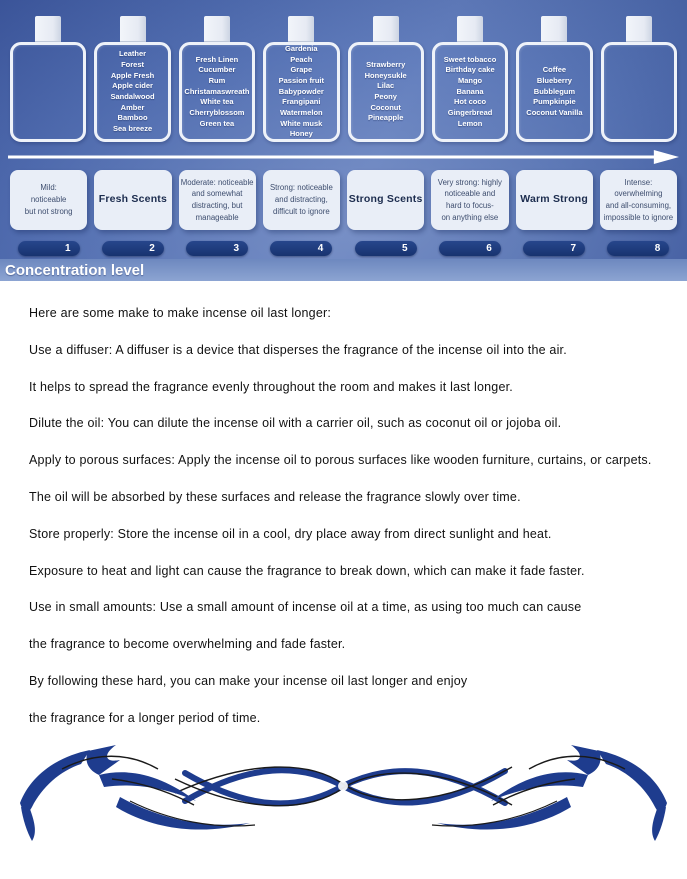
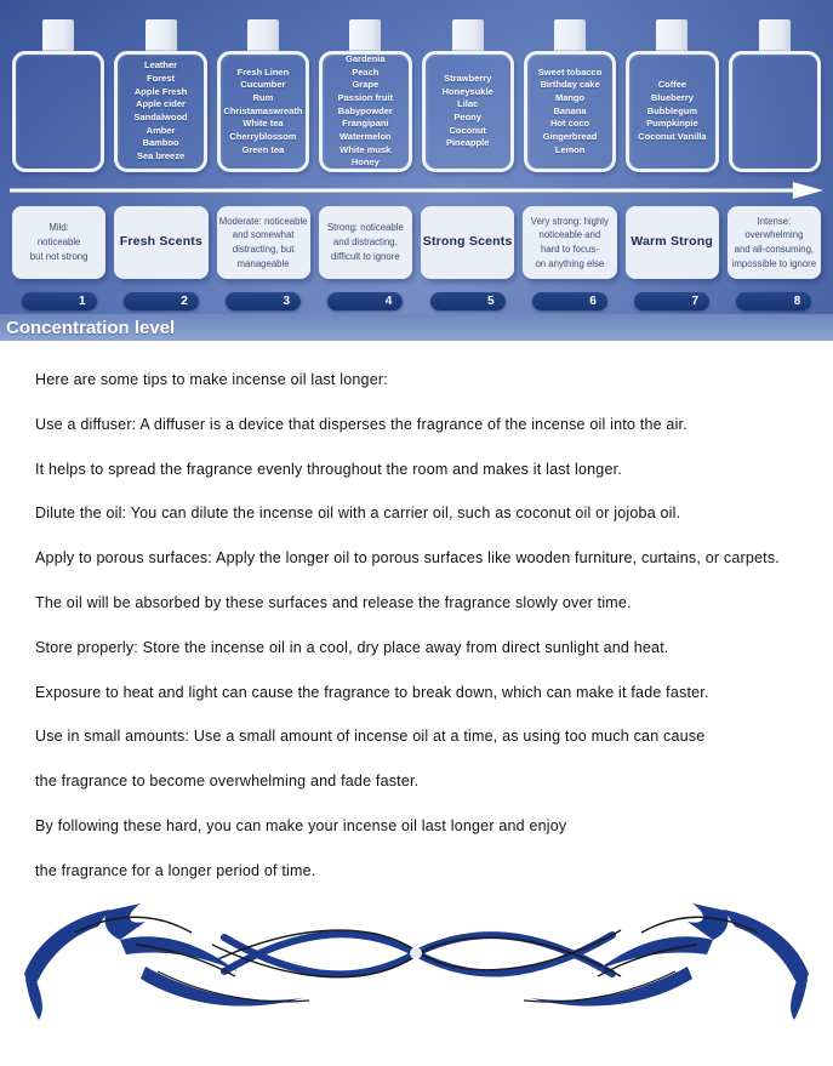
  Leather
  Forest
  Apple Fresh
  Apple cider
  Sandalwood
  Amber
  Bamboo
  Sea breeze
  Fresh Linen
  Cucumber
  Rum
  Christamaswreath
  White tea
  Cherryblossom
  Green tea
  Gardenia
  Peach
  Grape
  Passion fruit
  Babypowder
  Frangipani
  Watermelon
  White musk
  Honey
  Strawberry
  Honeysukle
  Lilac
  Peony
  Coconut
  Pineapple
  Sweet tobacco
  Birthday cake
  Mango
  Banana
  Hot coco
  Gingerbread Lemon
  Coffee
  Blueberry
  Bubblegum
  Pumpkinpie
  Coconut Vanilla
  Mild:
  noticeable
  but not strong
  Fresh Scents
  Moderate: noticeable
  and somewhat
  distracting, but
  manageable
  Strong: noticeable
  and distracting,
  difficult to ignore
  Strong Scents
  Very strong: highly
  noticeable and
  hard to focus-
  on anything else
  Warm Strong
  Intense:
  overwhelming
  and all-consuming,
  impossible to ignore
  1
  2
  3
  4
  5
  6
  7
  8
  Concentration level
- Here are some make to make incense oil last longer:
+ Here are some tips to make incense oil last longer:
  Use a diffuser: A diffuser is a device that disperses the fragrance of the incense oil into the air.
  It helps to spread the fragrance evenly throughout the room and makes it last longer.
  Dilute the oil: You can dilute the incense oil with a carrier oil, such as coconut oil or jojoba oil.
- Apply to porous surfaces: Apply the incense oil to porous surfaces like wooden furniture, curtains, or carpets.
+ Apply to porous surfaces: Apply the longer oil to porous surfaces like wooden furniture, curtains, or carpets.
  The oil will be absorbed by these surfaces and release the fragrance slowly over time.
  Store properly: Store the incense oil in a cool, dry place away from direct sunlight and heat.
  Exposure to heat and light can cause the fragrance to break down, which can make it fade faster.
  Use in small amounts: Use a small amount of incense oil at a time, as using too much can cause
  the fragrance to become overwhelming and fade faster.
  By following these hard, you can make your incense oil last longer and enjoy
  the fragrance for a longer period of time.
